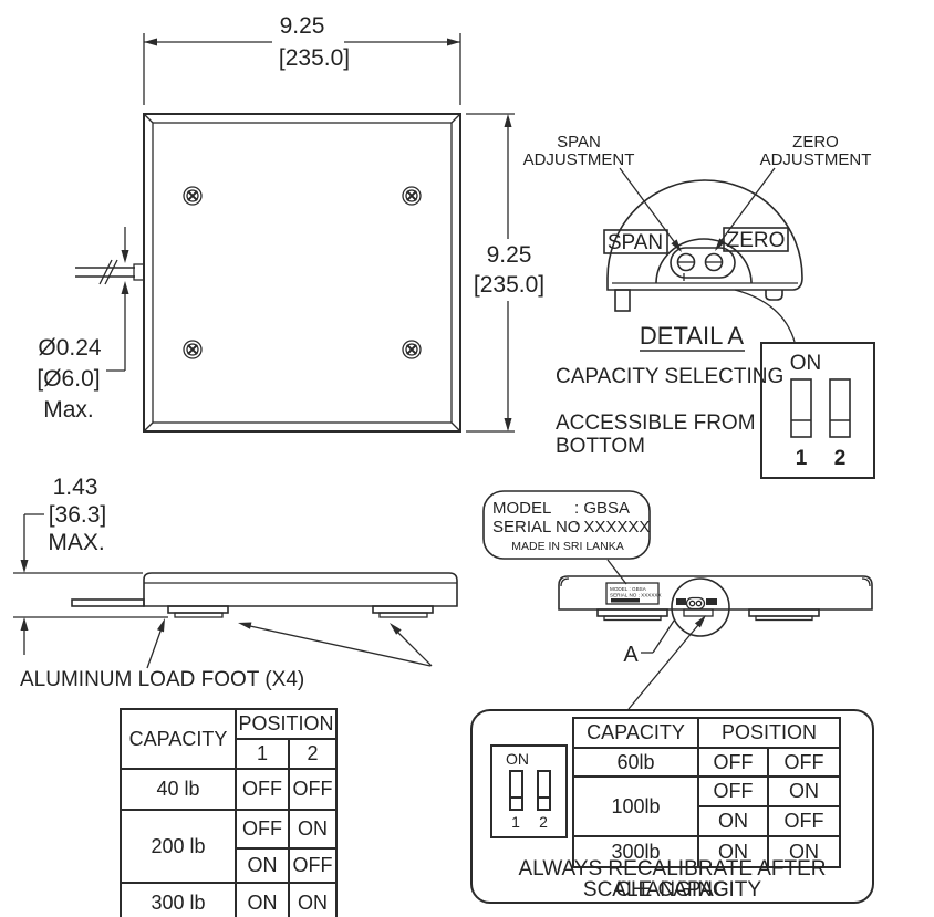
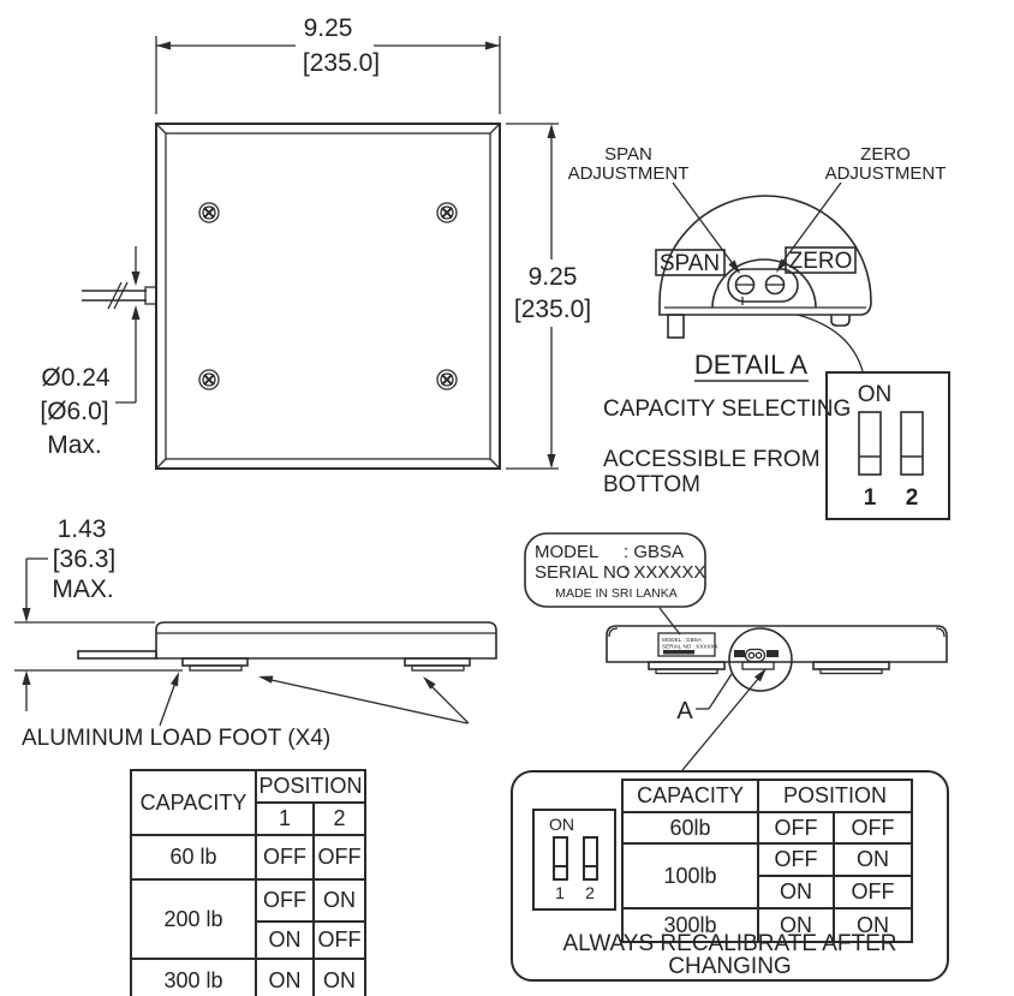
  9.25
  [235.0]
  9.25
  [235.0]
  Ø0.24
  [Ø6.0]
  Max.
  SPAN
  ZERO
  SPAN
  ADJUSTMENT
  ZERO
  ADJUSTMENT
  DETAIL A
  CAPACITY SELECTING
  ACCESSIBLE FROM
  BOTTOM
  ON
  1
  2
  1.43
  [36.3]
  MAX.
  ALUMINUM LOAD FOOT (X4)
  MODEL
  : GBSA
  SERIAL NO
  : XXXXXX
  MADE IN SRI LANKA
  A
  CAPACITY	POSITION
  1	2
- 40 lb	OFF	OFF
+ 60 lb	OFF	OFF
  200 lb	OFF	ON
  ON	OFF
  300 lb	ON	ON
  ON
  1
  2
  CAPACITY	POSITION
  60lb	OFF	OFF
  100lb	OFF	ON
  ON	OFF
  300lb	ON	ON
  ALWAYS RECALIBRATE AFTER CHANGING
- SCALE CAPACITY
